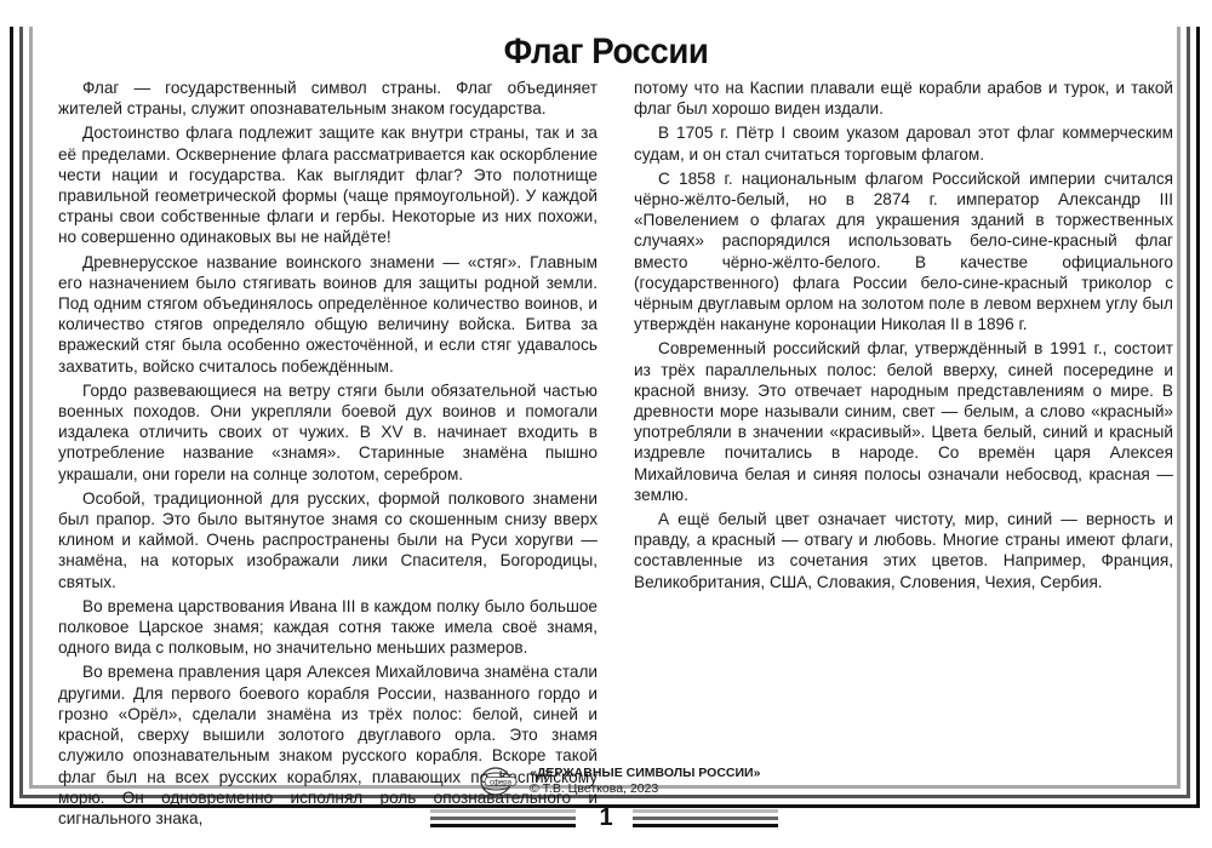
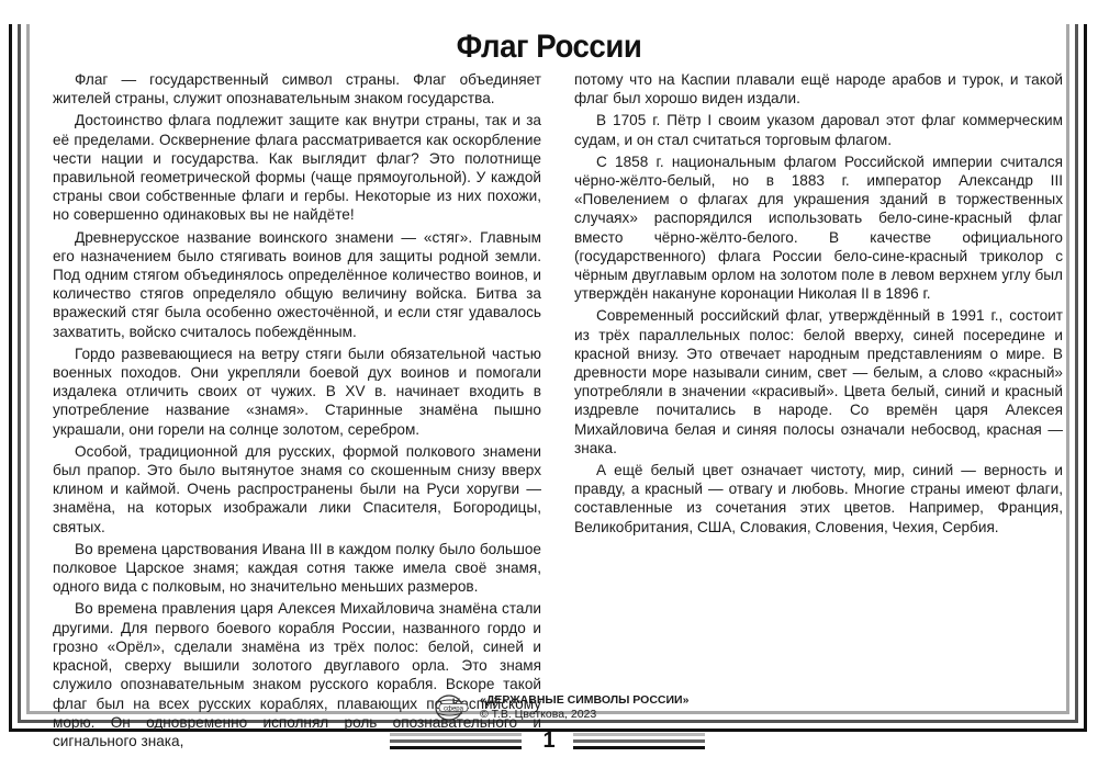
  Флаг России
  Флаг — государственный символ страны. Флаг объединяет жителей страны, служит опознавательным знаком государства.
  Достоинство флага подлежит защите как внутри страны, так и за её пределами. Осквернение флага рассматривается как оскорбление чести нации и государства. Как выглядит флаг? Это полотнище правильной геометрической формы (чаще прямоугольной). У каждой страны свои собственные флаги и гербы. Некоторые из них похожи, но совершенно одинаковых вы не найдёте!
  Древнерусское название воинского знамени — «стяг». Главным его назначением было стягивать воинов для защиты родной земли. Под одним стягом объединялось определённое количество воинов, и количество стягов определяло общую величину войска. Битва за вражеский стяг была особенно ожесточённой, и если стяг удавалось захватить, войско считалось побеждённым.
  Гордо развевающиеся на ветру стяги были обязательной частью военных походов. Они укрепляли боевой дух воинов и помогали издалека отличить своих от чужих. В XV в. начинает входить в употребление название «знамя». Старинные знамёна пышно украшали, они горели на солнце золотом, серебром.
  Особой, традиционной для русских, формой полкового знамени был прапор. Это было вытянутое знамя со скошенным снизу вверх клином и каймой. Очень распространены были на Руси хоругви — знамёна, на которых изображали лики Спасителя, Богородицы, святых.
  Во времена царствования Ивана III в каждом полку было большое полковое Царское знамя; каждая сотня также имела своё знамя, одного вида с полковым, но значительно меньших размеров.
  Во времена правления царя Алексея Михайловича знамёна стали другими. Для первого боевого корабля России, названного гордо и грозно «Орёл», сделали знамёна из трёх полос: белой, синей и красной, сверху вышили золотого двуглавого орла. Это знамя служило опознавательным знаком русского корабля. Вскоре такой флаг был на всех русских кораблях, плавающих по Каспийскому морю. Он одновременно исполнял роль опознавательного и сигнального знака,
- потому что на Каспии плавали ещё корабли арабов и турок, и такой флаг был хорошо виден издали.
+ потому что на Каспии плавали ещё народе арабов и турок, и такой флаг был хорошо виден издали.
  В 1705 г. Пётр I своим указом даровал этот флаг коммерческим судам, и он стал считаться торговым флагом.
- С 1858 г. национальным флагом Российской империи считался чёрно-жёлто-белый, но в 2874 г. император Александр III «Повелением о флагах для украшения зданий в торжественных случаях» распорядился использовать бело-сине-красный флаг вместо чёрно-жёлто-белого. В качестве официального (государственного) флага России бело-сине-красный триколор с чёрным двуглавым орлом на золотом поле в левом верхнем углу был утверждён накануне коронации Николая II в 1896 г.
+ С 1858 г. национальным флагом Российской империи считался чёрно-жёлто-белый, но в 1883 г. император Александр III «Повелением о флагах для украшения зданий в торжественных случаях» распорядился использовать бело-сине-красный флаг вместо чёрно-жёлто-белого. В качестве официального (государственного) флага России бело-сине-красный триколор с чёрным двуглавым орлом на золотом поле в левом верхнем углу был утверждён накануне коронации Николая II в 1896 г.
- Современный российский флаг, утверждённый в 1991 г., состоит из трёх параллельных полос: белой вверху, синей посередине и красной внизу. Это отвечает народным представлениям о мире. В древности море называли синим, свет — белым, а слово «красный» употребляли в значении «красивый». Цвета белый, синий и красный издревле почитались в народе. Со времён царя Алексея Михайловича белая и синяя полосы означали небосвод, красная — землю.
+ Современный российский флаг, утверждённый в 1991 г., состоит из трёх параллельных полос: белой вверху, синей посередине и красной внизу. Это отвечает народным представлениям о мире. В древности море называли синим, свет — белым, а слово «красный» употребляли в значении «красивый». Цвета белый, синий и красный издревле почитались в народе. Со времён царя Алексея Михайловича белая и синяя полосы означали небосвод, красная — знака.
  А ещё белый цвет означает чистоту, мир, синий — верность и правду, а красный — отвагу и любовь. Многие страны имеют флаги, составленные из сочетания этих цветов. Например, Франция, Великобритания, США, Словакия, Словения, Чехия, Сербия.
  «ДЕРЖАВНЫЕ СИМВОЛЫ РОССИИ»
  © Т.В. Цветкова, 2023
  1
